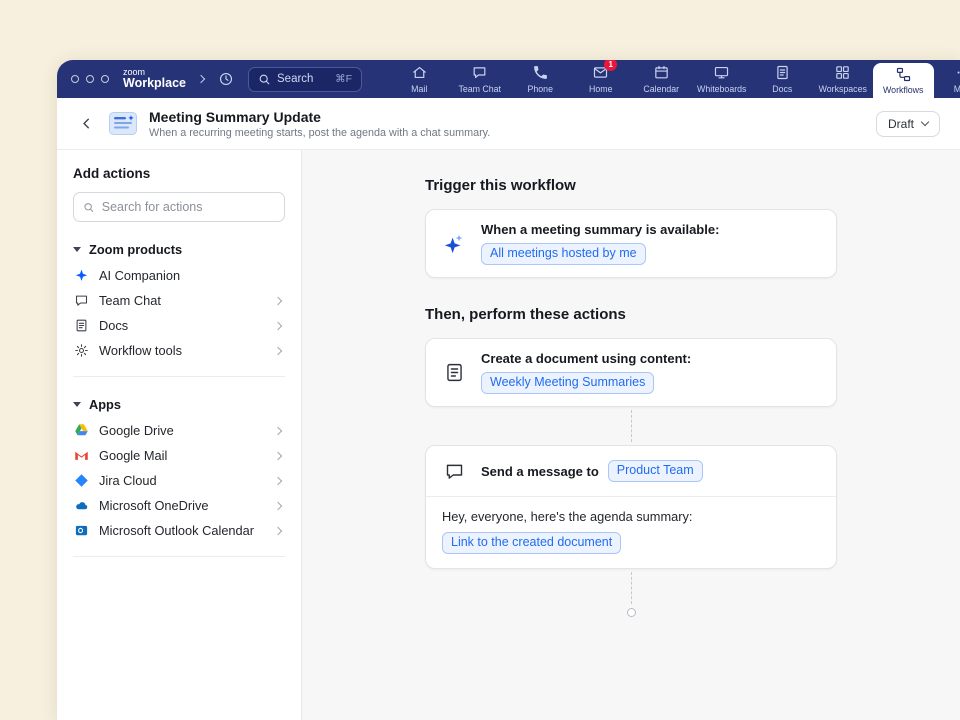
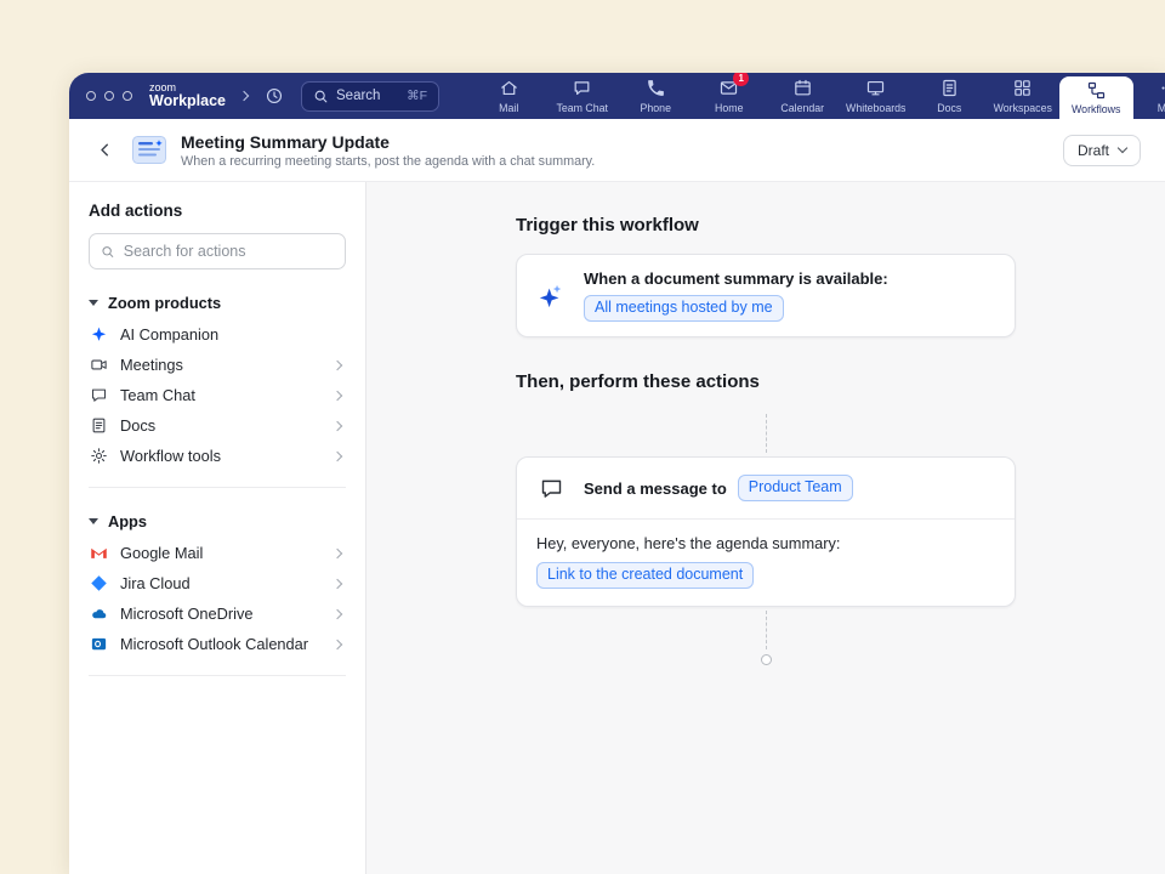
  zoom
  Workplace
  Search
  ⌘F
  Mail
  Team Chat
  Phone
  1
  Home
  Calendar
  Whiteboards
  Docs
  Workspaces
  Workflows
  Meeting Summary Update
  When a recurring meeting starts, post the agenda with a chat summary.
  Draft
  Add actions
  Search for actions
  Zoom products
  AI Companion
+ Meetings
  Team Chat
  Docs
  Workflow tools
  Apps
- Google Drive
  Google Mail
  Jira Cloud
  Microsoft OneDrive
  Microsoft Outlook Calendar
  Trigger this workflow
- When a meeting summary is available:
+ When a document summary is available:
  All meetings hosted by me
  Then, perform these actions
- Create a document using content:
- Weekly Meeting Summaries
  Send a message to
  Product Team
  Hey, everyone, here's the agenda summary:
  Link to the created document
